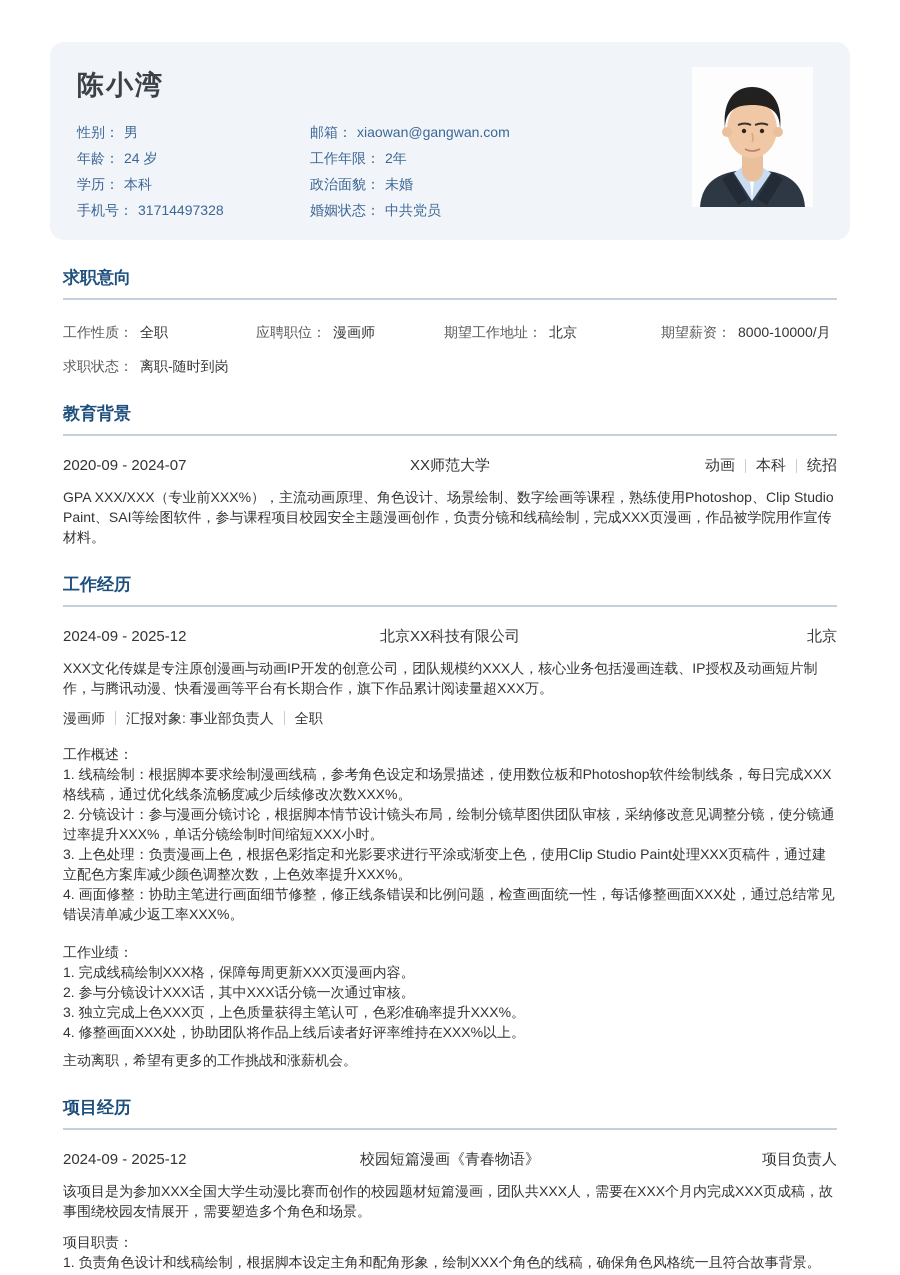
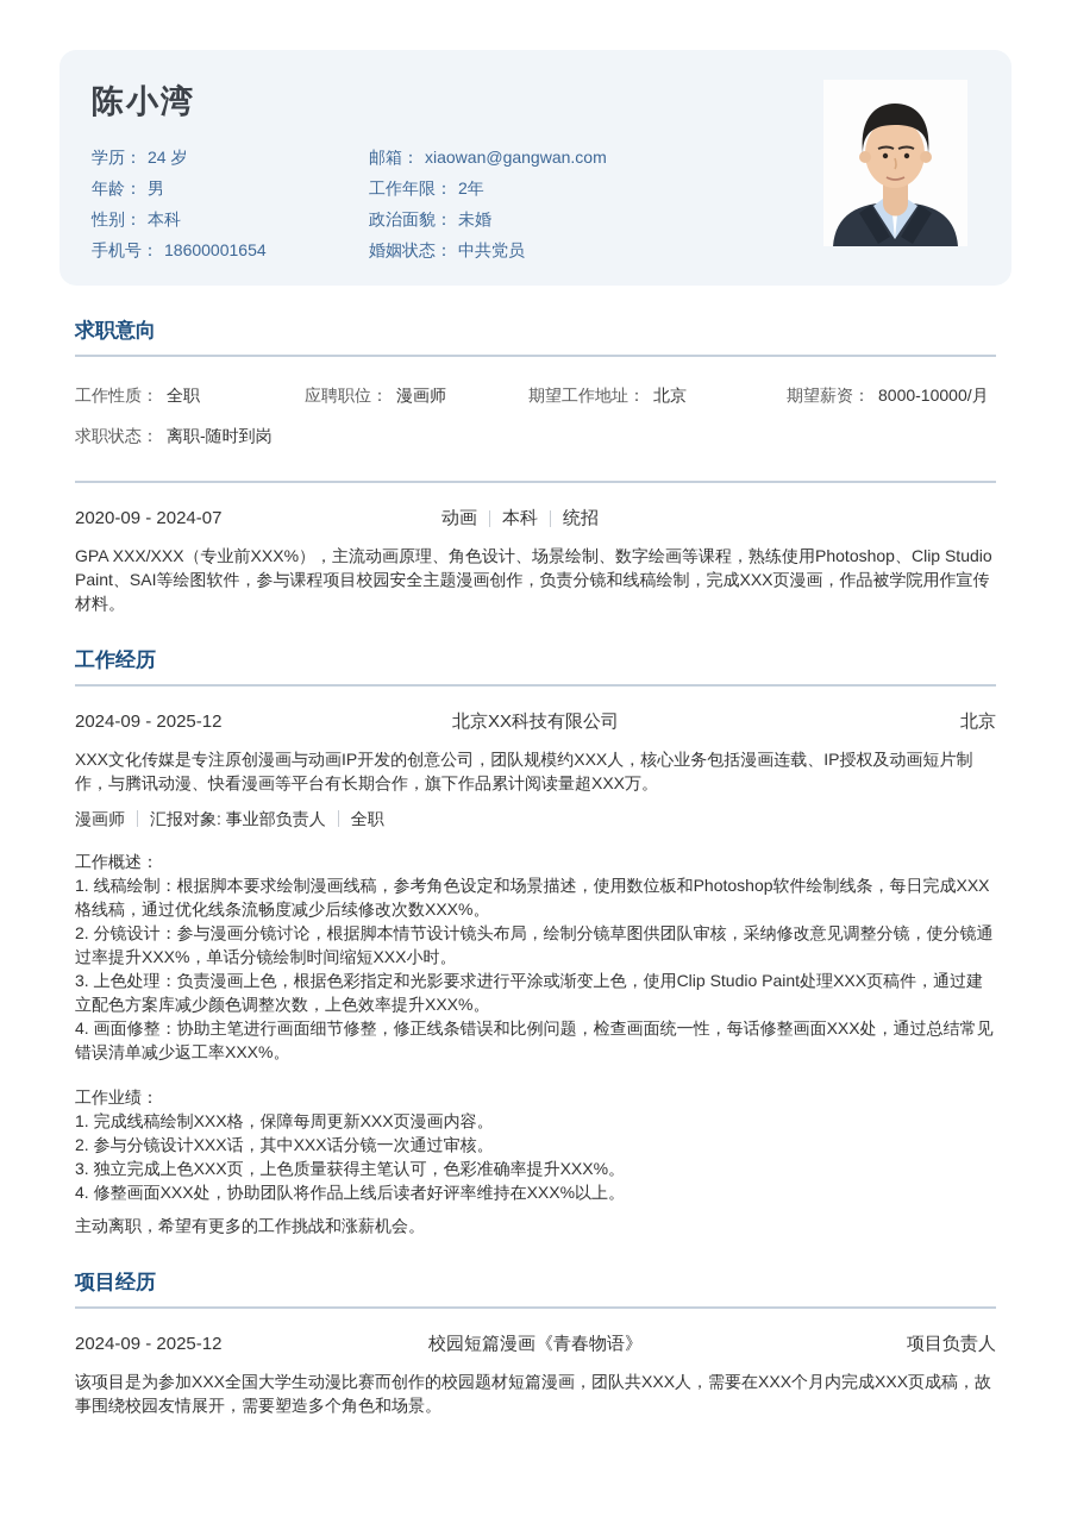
  陈小湾
- 性别：
+ 学历：
- 男
+ 24 岁
  年龄：
- 24 岁
+ 男
- 学历：
+ 性别：
  本科
  手机号：
- 31714497328
+ 18600001654
  邮箱：
  xiaowan@gangwan.com
  工作年限：
  2年
  政治面貌：
  未婚
  婚姻状态：
  中共党员
  求职意向
  工作性质：
  全职
  应聘职位：
  漫画师
  期望工作地址：
  北京
  期望薪资：
  8000-10000/月
  求职状态：
  离职-随时到岗
- 教育背景
  2020-09 - 2024-07
- XX师范大学
  动画
  本科
  统招
  GPA XXX/XXX（专业前XXX%），主流动画原理、角色设计、场景绘制、数字绘画等课程，熟练使用Photoshop、Clip Studio Paint、SAI等绘图软件，参与课程项目校园安全主题漫画创作，负责分镜和线稿绘制，完成XXX页漫画，作品被学院用作宣传材料。
  工作经历
  2024-09 - 2025-12
  北京XX科技有限公司
  北京
  XXX文化传媒是专注原创漫画与动画IP开发的创意公司，团队规模约XXX人，核心业务包括漫画连载、IP授权及动画短片制作，与腾讯动漫、快看漫画等平台有长期合作，旗下作品累计阅读量超XXX万。
  漫画师
  汇报对象: 事业部负责人
  全职
  工作概述：
  1. 线稿绘制：根据脚本要求绘制漫画线稿，参考角色设定和场景描述，使用数位板和Photoshop软件绘制线条，每日完成XXX格线稿，通过优化线条流畅度减少后续修改次数XXX%。
  2. 分镜设计：参与漫画分镜讨论，根据脚本情节设计镜头布局，绘制分镜草图供团队审核，采纳修改意见调整分镜，使分镜通过率提升XXX%，单话分镜绘制时间缩短XXX小时。
  3. 上色处理：负责漫画上色，根据色彩指定和光影要求进行平涂或渐变上色，使用Clip Studio Paint处理XXX页稿件，通过建立配色方案库减少颜色调整次数，上色效率提升XXX%。
  4. 画面修整：协助主笔进行画面细节修整，修正线条错误和比例问题，检查画面统一性，每话修整画面XXX处，通过总结常见错误清单减少返工率XXX%。
  工作业绩：
  1. 完成线稿绘制XXX格，保障每周更新XXX页漫画内容。
  2. 参与分镜设计XXX话，其中XXX话分镜一次通过审核。
  3. 独立完成上色XXX页，上色质量获得主笔认可，色彩准确率提升XXX%。
  4. 修整画面XXX处，协助团队将作品上线后读者好评率维持在XXX%以上。
  主动离职，希望有更多的工作挑战和涨薪机会。
  项目经历
  2024-09 - 2025-12
  校园短篇漫画《青春物语》
  项目负责人
  该项目是为参加XXX全国大学生动漫比赛而创作的校园题材短篇漫画，团队共XXX人，需要在XXX个月内完成XXX页成稿，故事围绕校园友情展开，需要塑造多个角色和场景。
- 项目职责：
- 1. 负责角色设计和线稿绘制，根据脚本设定主角和配角形象，绘制XXX个角色的线稿，确保角色风格统一且符合故事背景。
